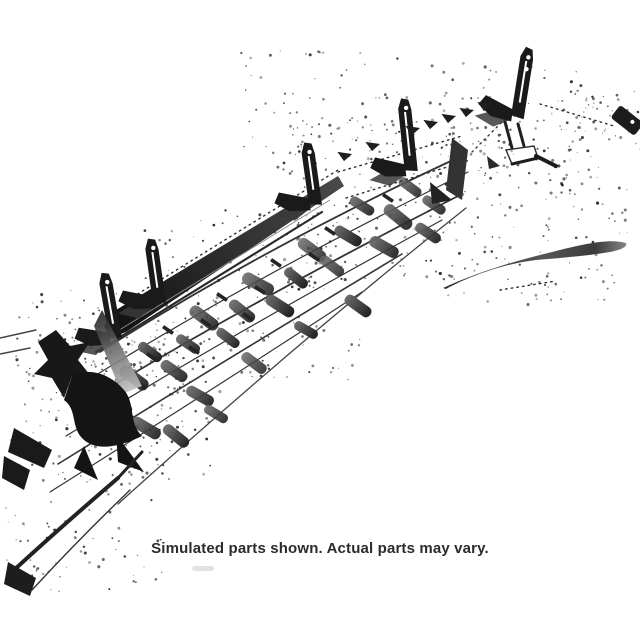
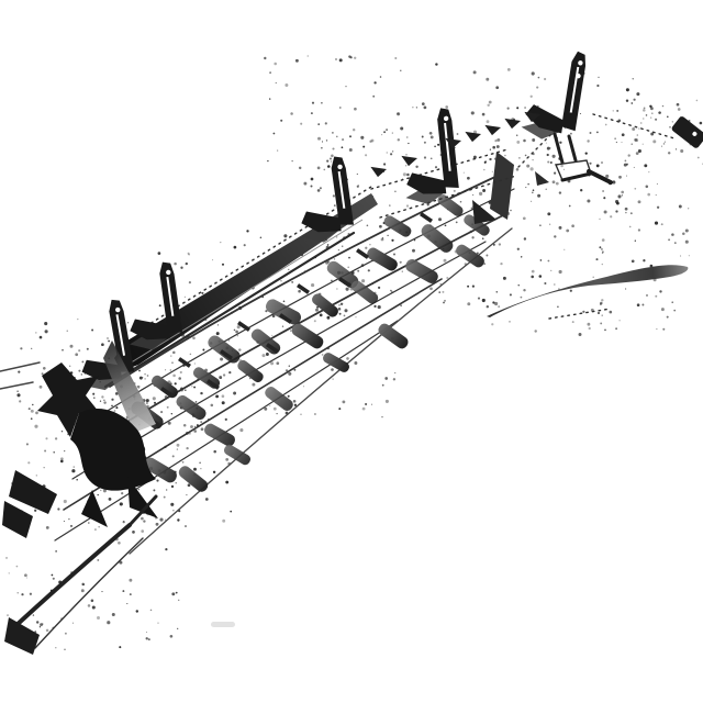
- Simulated parts shown. Actual parts may vary.
